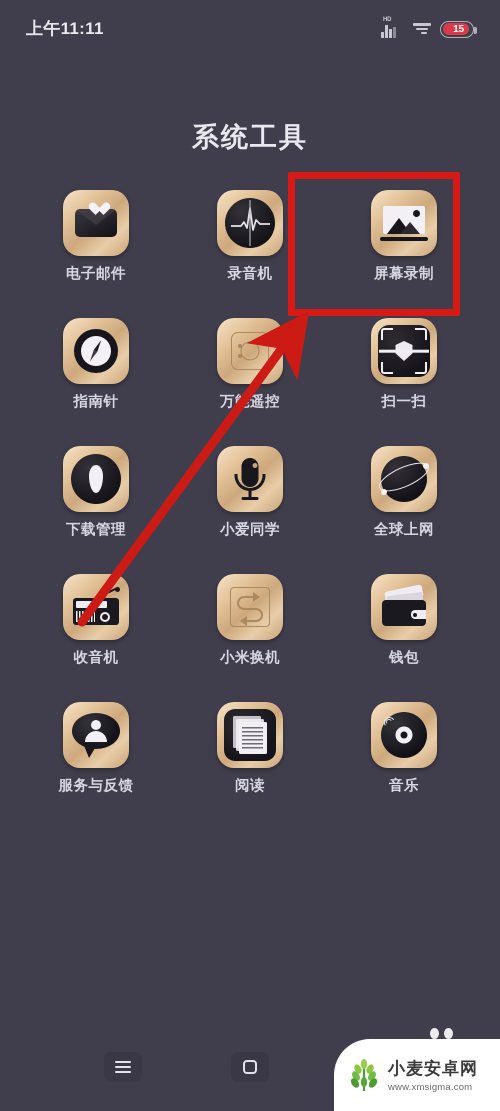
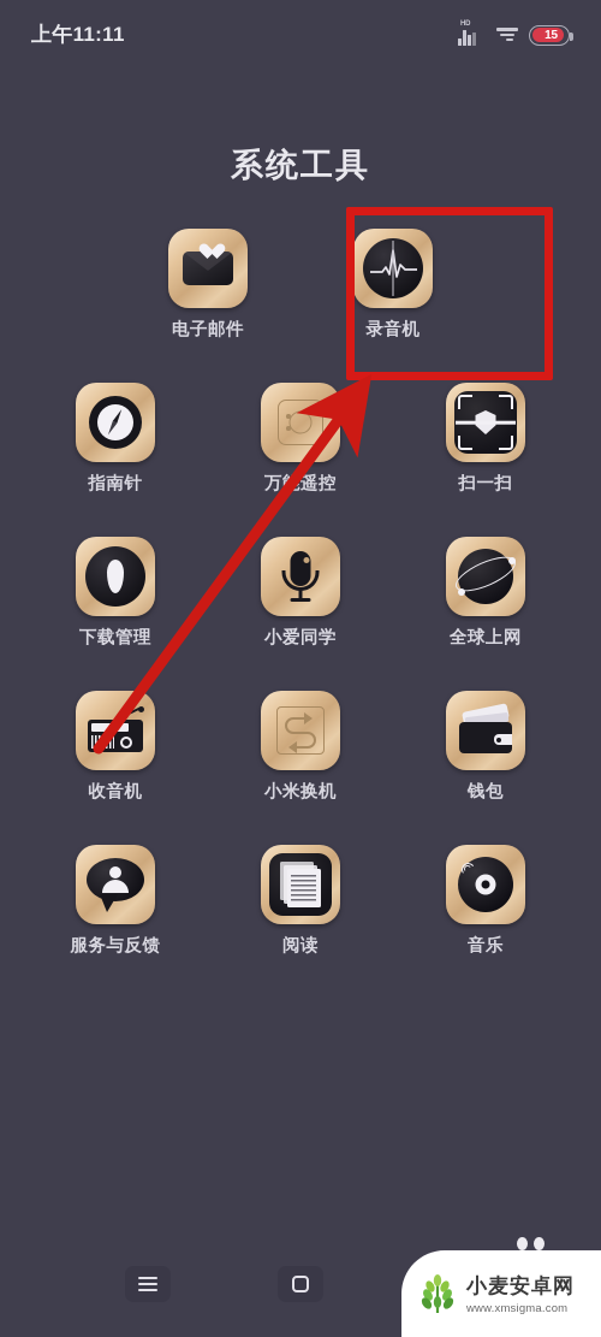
  上午11:11
  15
  系统工具
  电子邮件
  录音机
- 屏幕录制
  指南针
  万遥控
  扫一扫
  下载管理
  小爱同学
  全球上网
  收音机
  小米换机
  钱包
  服务与反馈
  阅读
  音乐
  小麦安卓网
  www.xmsigma.com
